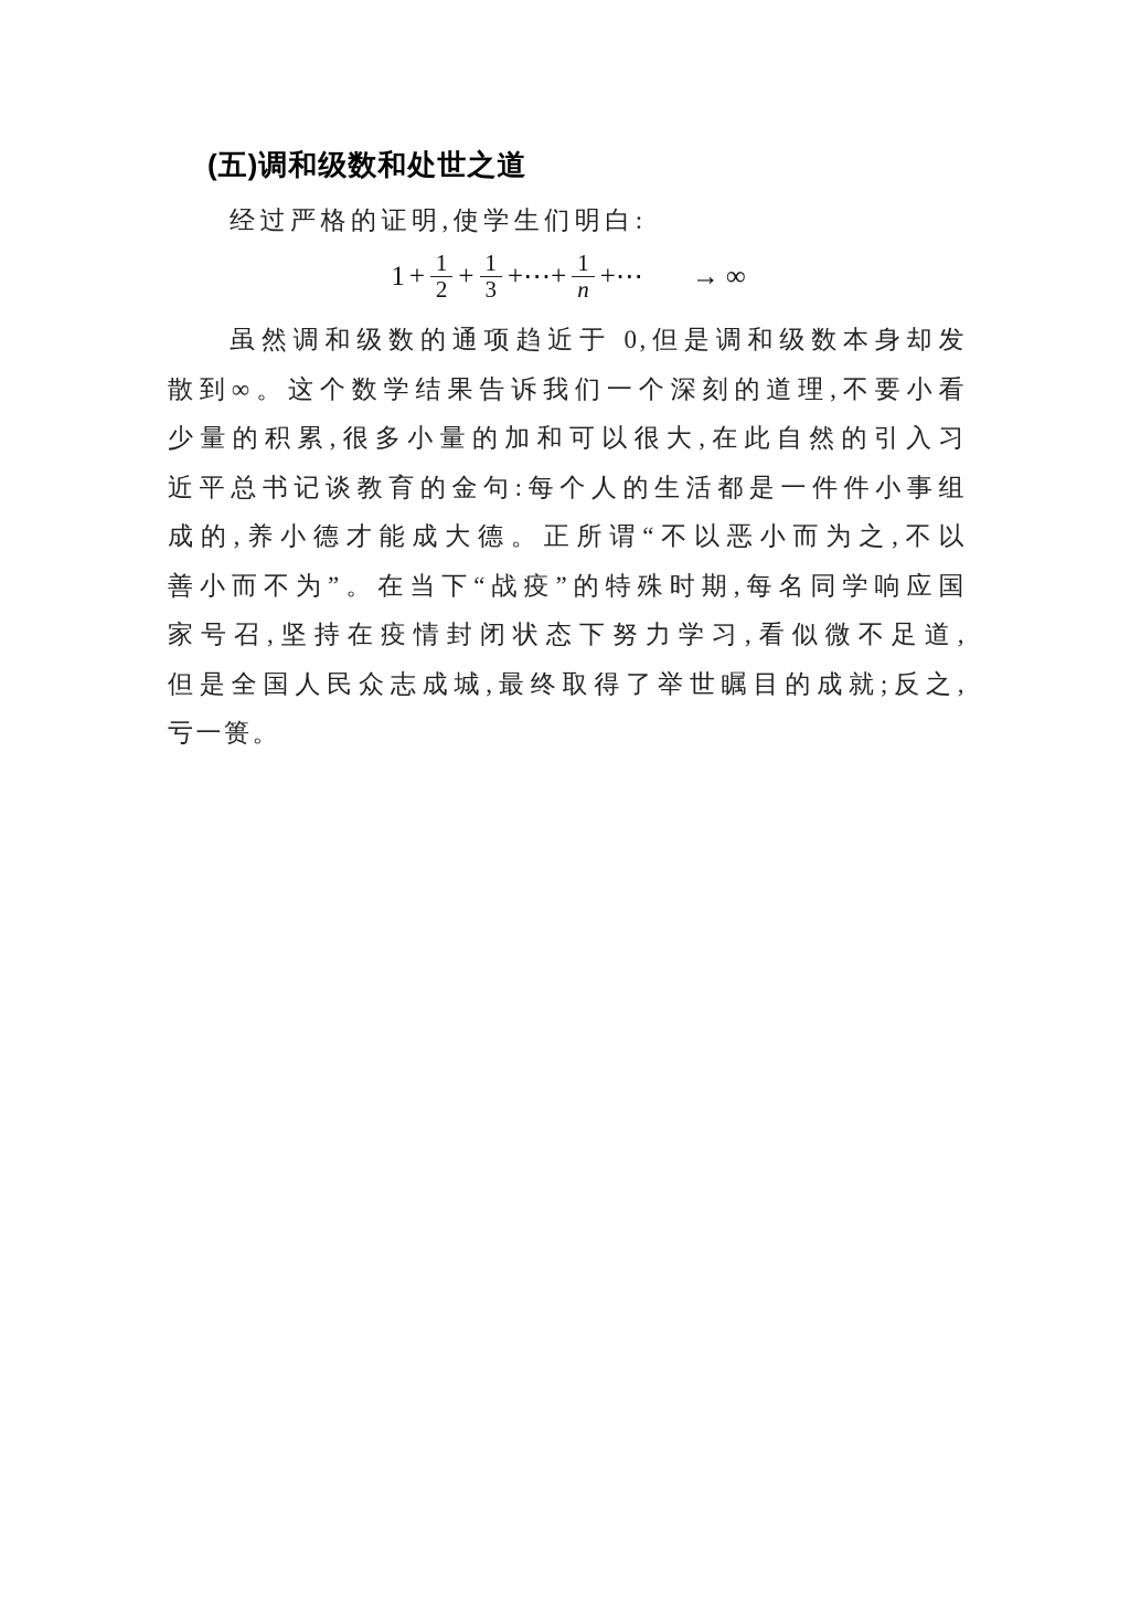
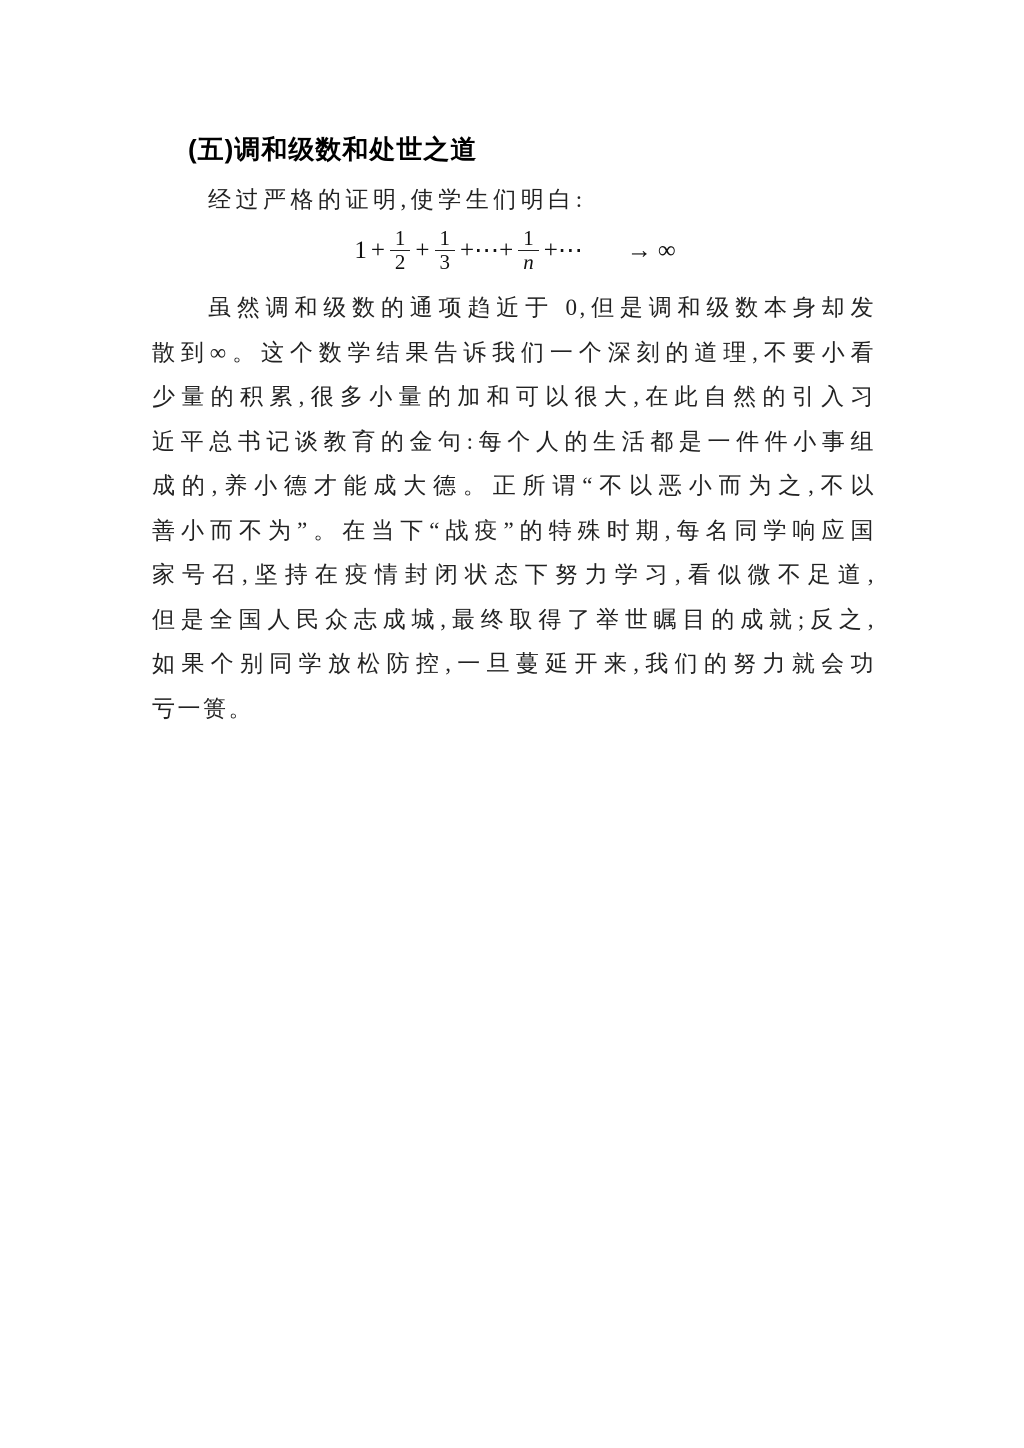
  (五)调和级数和处世之道
  经过严格的证明,使学生们明白:
  1 +
  1
  2
  +
  1
  3
  +⋯+
  1
  n
  +⋯ → ∞
  虽然调和级数的通项趋近于 0,但是调和级数本身却发
  散到∞。这个数学结果告诉我们一个深刻的道理,不要小看
  少量的积累,很多小量的加和可以很大,在此自然的引入习
  近平总书记谈教育的金句:每个人的生活都是一件件小事组
  成的,养小德才能成大德。正所谓“不以恶小而为之,不以
  善小而不为”。在当下“战疫”的特殊时期,每名同学响应国
  家号召,坚持在疫情封闭状态下努力学习,看似微不足道,
  但是全国人民众志成城,最终取得了举世瞩目的成就;反之,
+ 如果个别同学放松防控,一旦蔓延开来,我们的努力就会功
  亏一篑。
